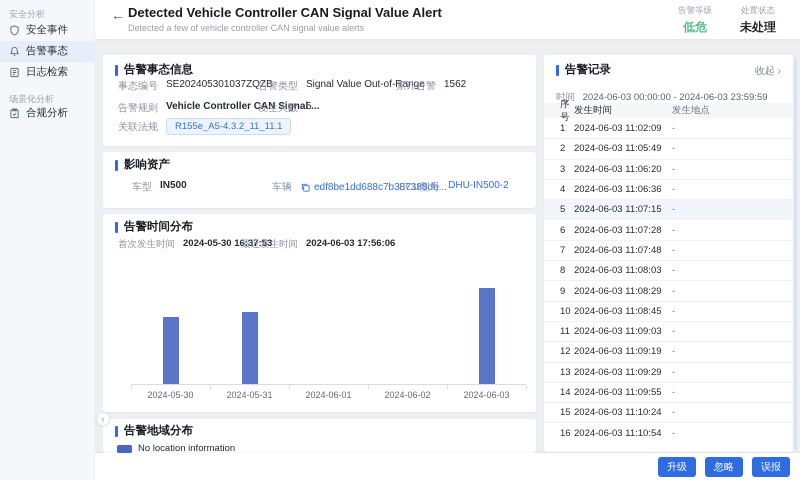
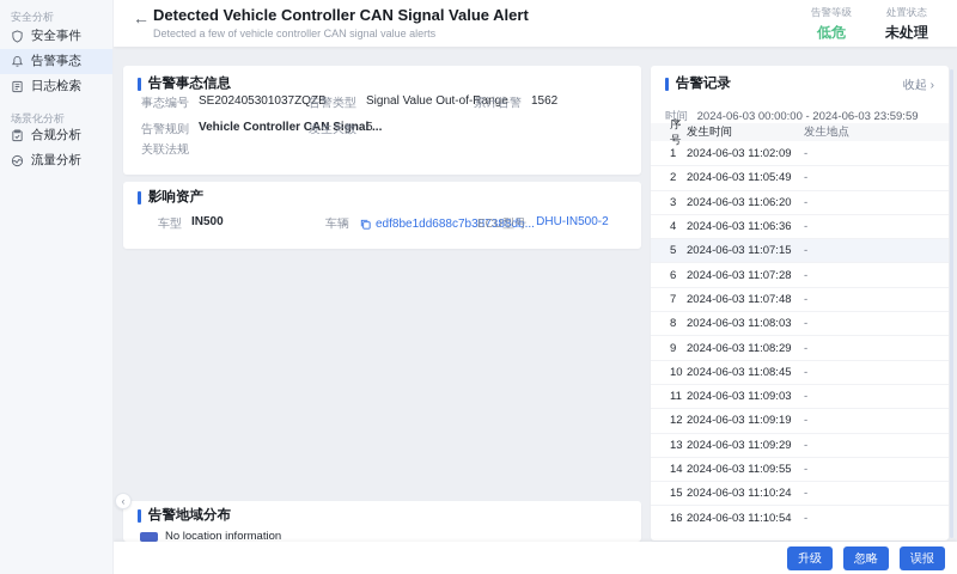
  安全分析
  安全事件
  告警事态
  日志检索
  场景化分析
  合规分析
+ 流量分析
  ←
  Detected Vehicle Controller CAN Signal Value Alert
  Detected a few of vehicle controller CAN signal value alerts
  告警等级
  低危
  处置状态
  未处理
  告警事态信息
  事态编号
  SE202405301037ZQZB
  告警类型
  Signal Value Out-of-Range
  累计告警
  1562
  告警规则
  Vehicle Controller CAN Signal ...
  发生天数
  5
  关联法规
- R155e_A5-4.3.2_11_11.1
  影响资产
  车型
  IN500
  车辆
  edf8be1dd688c7b387388db...
  ECU型号
  DHU-IN500-2
- 告警时间分布
- 首次发生时间
- 2024-05-30 16:37:53
- 最近发生时间
- 2024-06-03 17:56:06
- 2024-05-30
- 2024-05-31
- 2024-06-01
- 2024-06-02
- 2024-06-03
  告警地域分布
  No location information
  告警记录
  收起 ›
  时间 2024-06-03 00:00:00 - 2024-06-03 23:59:59
  序号
  发生时间
  发生地点
  1
  2024-06-03 11:02:09
  -
  2
  2024-06-03 11:05:49
  -
  3
  2024-06-03 11:06:20
  -
  4
  2024-06-03 11:06:36
  -
  5
  2024-06-03 11:07:15
  -
  6
  2024-06-03 11:07:28
  -
  7
  2024-06-03 11:07:48
  -
  8
  2024-06-03 11:08:03
  -
  9
  2024-06-03 11:08:29
  -
  10
  2024-06-03 11:08:45
  -
  11
  2024-06-03 11:09:03
  -
  12
  2024-06-03 11:09:19
  -
  13
  2024-06-03 11:09:29
  -
  14
  2024-06-03 11:09:55
  -
  15
  2024-06-03 11:10:24
  -
  16
  2024-06-03 11:10:54
  -
  升级
  忽略
  误报
  ‹
